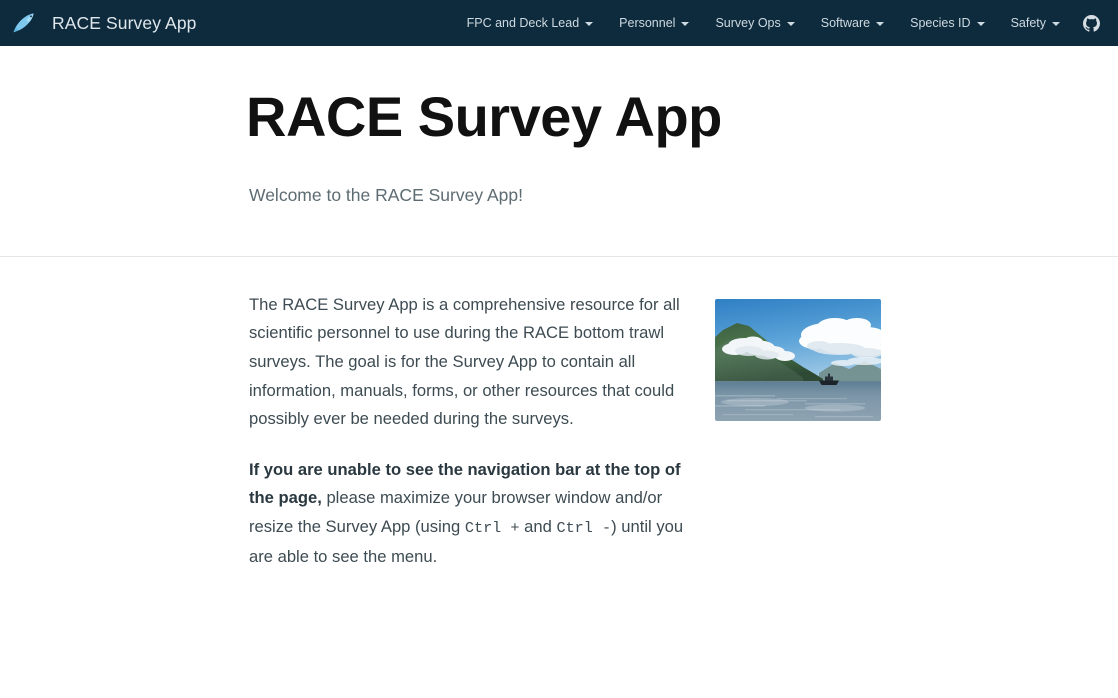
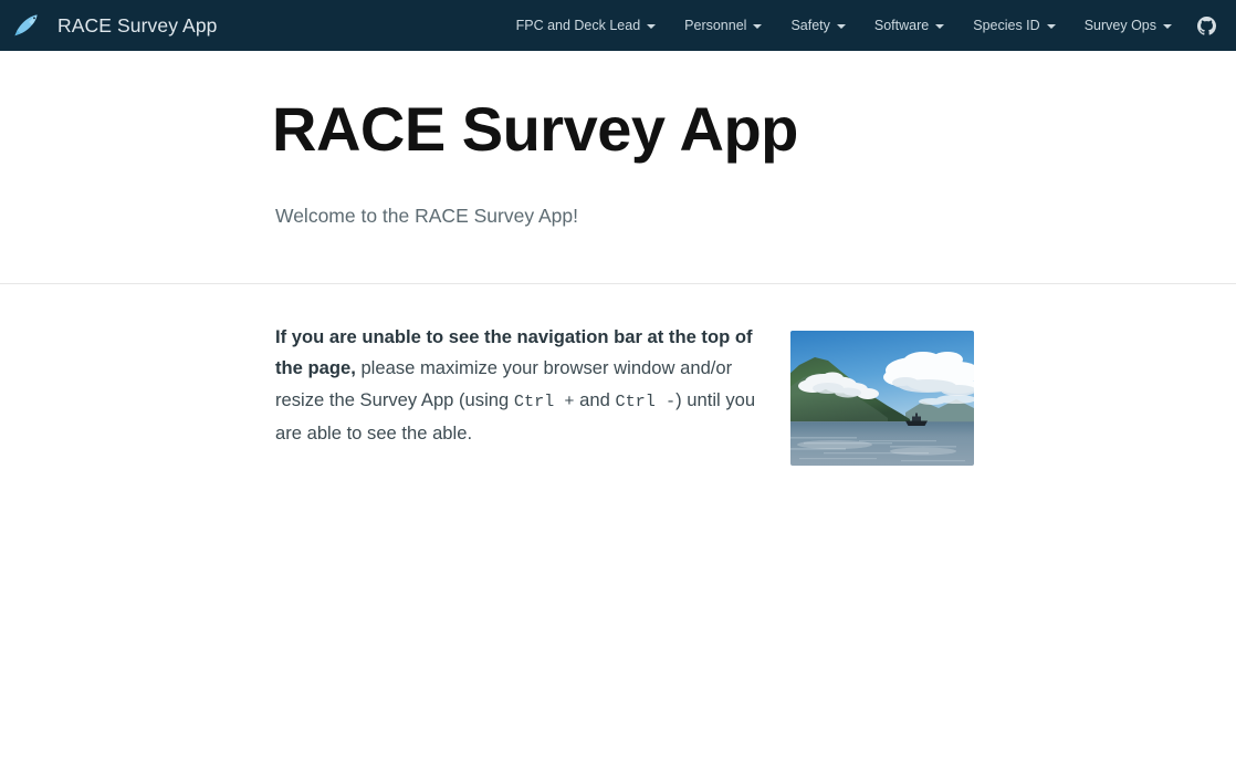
  RACE Survey App
  FPC and Deck Lead
  Personnel
- Survey Ops
+ Safety
  Software
  Species ID
- Safety
+ Survey Ops
  RACE Survey App
  Welcome to the RACE Survey App!
- The RACE Survey App is a comprehensive resource for all scientific personnel to use during the RACE bottom trawl surveys. The goal is for the Survey App to contain all information, manuals, forms, or other resources that could possibly ever be needed during the surveys.
- If you are unable to see the navigation bar at the top of the page, please maximize your browser window and/or resize the Survey App (using Ctrl + and Ctrl -) until you are able to see the menu.
+ If you are unable to see the navigation bar at the top of the page, please maximize your browser window and/or resize the Survey App (using Ctrl + and Ctrl -) until you are able to see the able.
